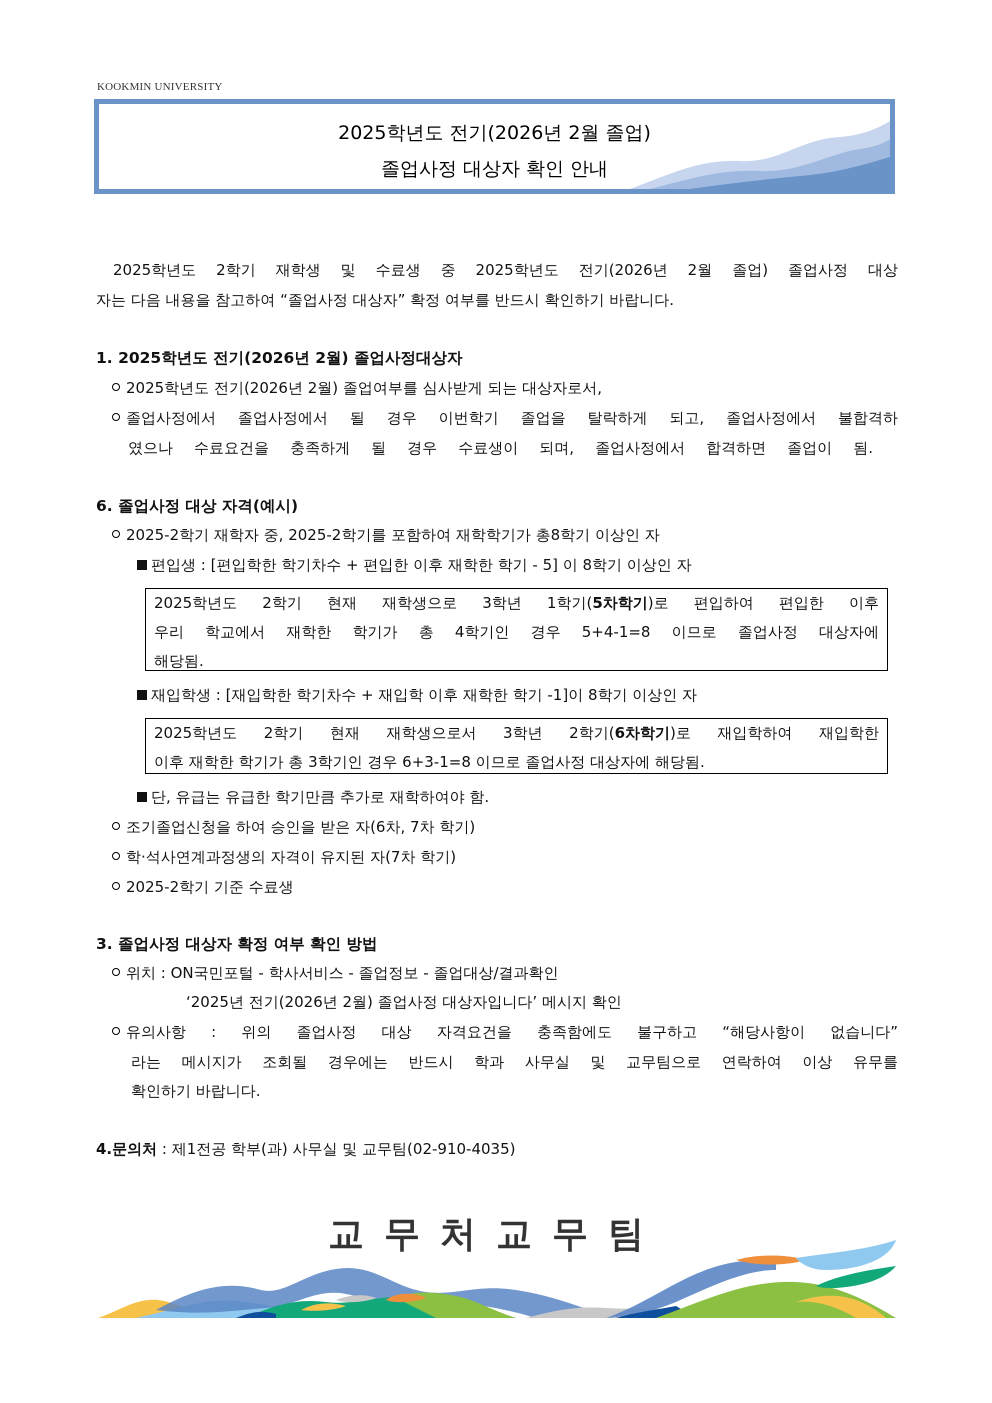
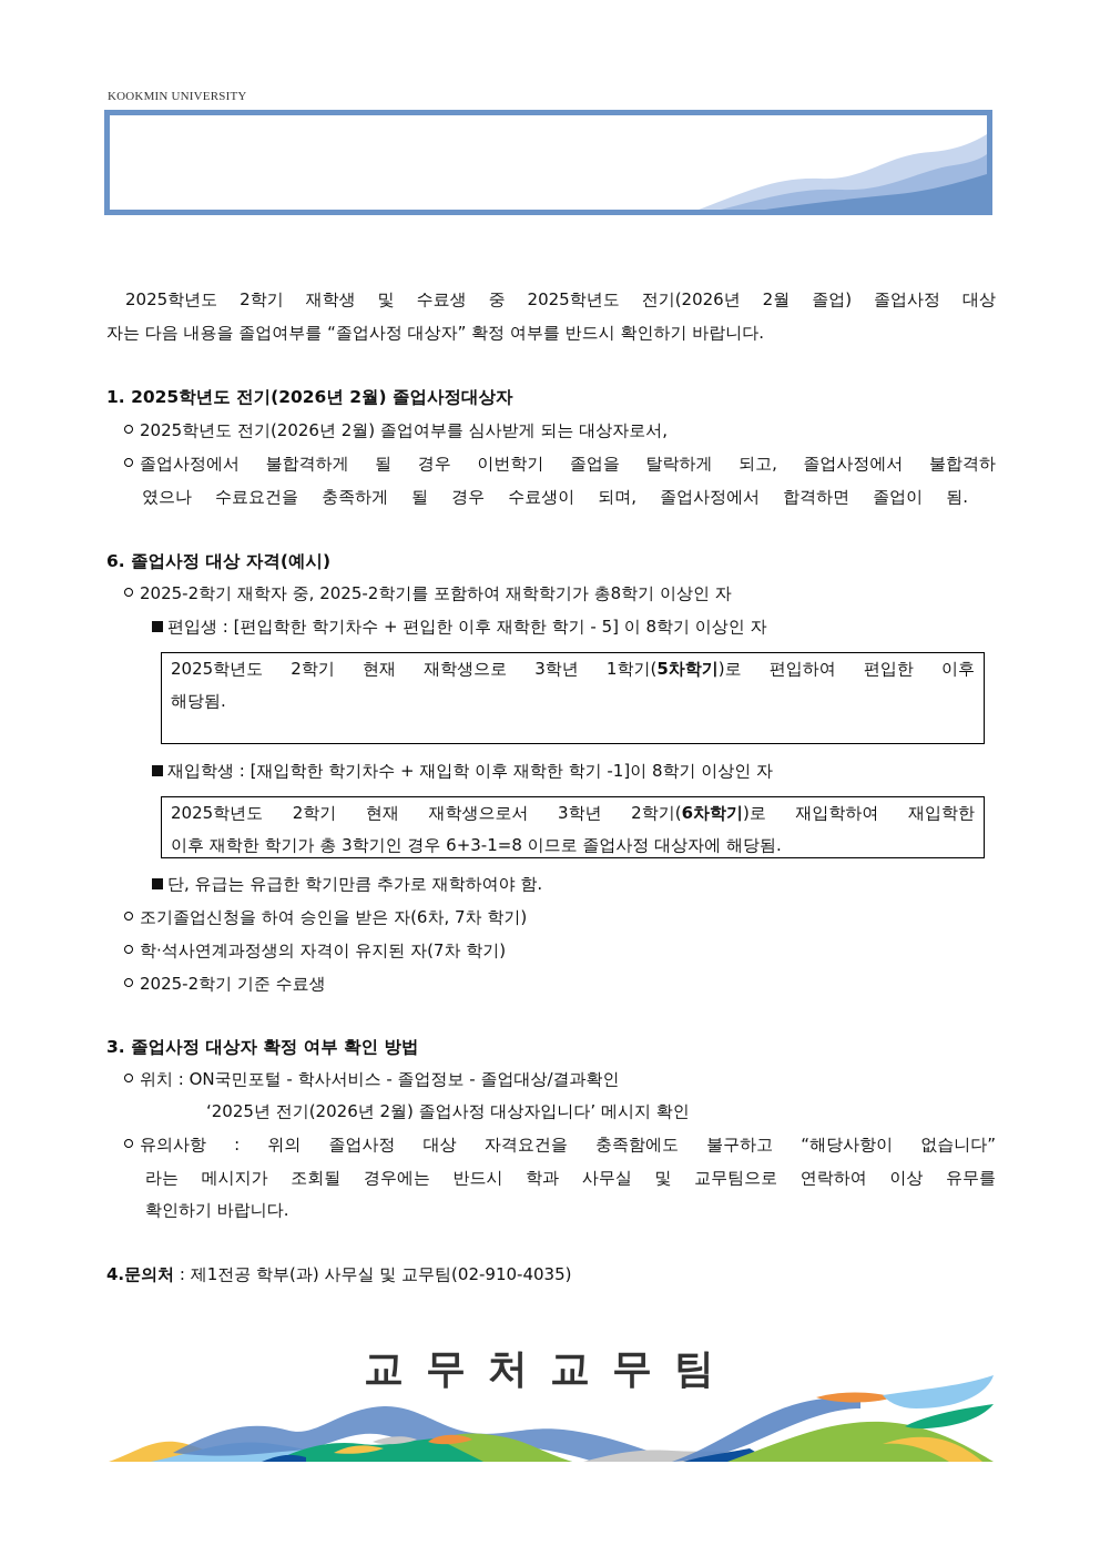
  KOOKMIN UNIVERSITY
- 2025학년도 전기(2026년 2월 졸업)
- 졸업사정 대상자 확인 안내
  2025학년도 2학기 재학생 및 수료생 중 2025학년도 전기(2026년 2월 졸업) 졸업사정 대상
- 자는 다음 내용을 참고하여 “졸업사정 대상자” 확정 여부를 반드시 확인하기 바랍니다.
+ 자는 다음 내용을 졸업여부를 “졸업사정 대상자” 확정 여부를 반드시 확인하기 바랍니다.
  1. 2025학년도 전기(2026년 2월) 졸업사정대상자
  2025학년도 전기(2026년 2월) 졸업여부를 심사받게 되는 대상자로서,
- 졸업사정에서 졸업사정에서 될 경우 이번학기 졸업을 탈락하게 되고, 졸업사정에서 불합격하
+ 졸업사정에서 불합격하게 될 경우 이번학기 졸업을 탈락하게 되고, 졸업사정에서 불합격하
  였으나 수료요건을 충족하게 될 경우 수료생이 되며, 졸업사정에서 합격하면 졸업이 됨.
  6. 졸업사정 대상 자격(예시)
  2025-2학기 재학자 중, 2025-2학기를 포함하여 재학학기가 총8학기 이상인 자
  편입생 : [편입학한 학기차수 + 편입한 이후 재학한 학기 - 5] 이 8학기 이상인 자
  2025학년도 2학기 현재 재학생으로 3학년 1학기(5차학기)로 편입하여 편입한 이후
- 우리 학교에서 재학한 학기가 총 4학기인 경우 5+4-1=8 이므로 졸업사정 대상자에
  해당됨.
  재입학생 : [재입학한 학기차수 + 재입학 이후 재학한 학기 -1]이 8학기 이상인 자
  2025학년도 2학기 현재 재학생으로서 3학년 2학기(6차학기)로 재입학하여 재입학한
  이후 재학한 학기가 총 3학기인 경우 6+3-1=8 이므로 졸업사정 대상자에 해당됨.
  단, 유급는 유급한 학기만큼 추가로 재학하여야 함.
  조기졸업신청을 하여 승인을 받은 자(6차, 7차 학기)
  학·석사연계과정생의 자격이 유지된 자(7차 학기)
  2025-2학기 기준 수료생
  3. 졸업사정 대상자 확정 여부 확인 방법
  위치 : ON국민포털 - 학사서비스 - 졸업정보 - 졸업대상/결과확인
  ‘2025년 전기(2026년 2월) 졸업사정 대상자입니다’ 메시지 확인
  유의사항 : 위의 졸업사정 대상 자격요건을 충족함에도 불구하고 “해당사항이 없습니다”
  라는 메시지가 조회될 경우에는 반드시 학과 사무실 및 교무팀으로 연락하여 이상 유무를
  확인하기 바랍니다.
  4.문의처 : 제1전공 학부(과) 사무실 및 교무팀(02-910-4035)
  교무처교무팀
